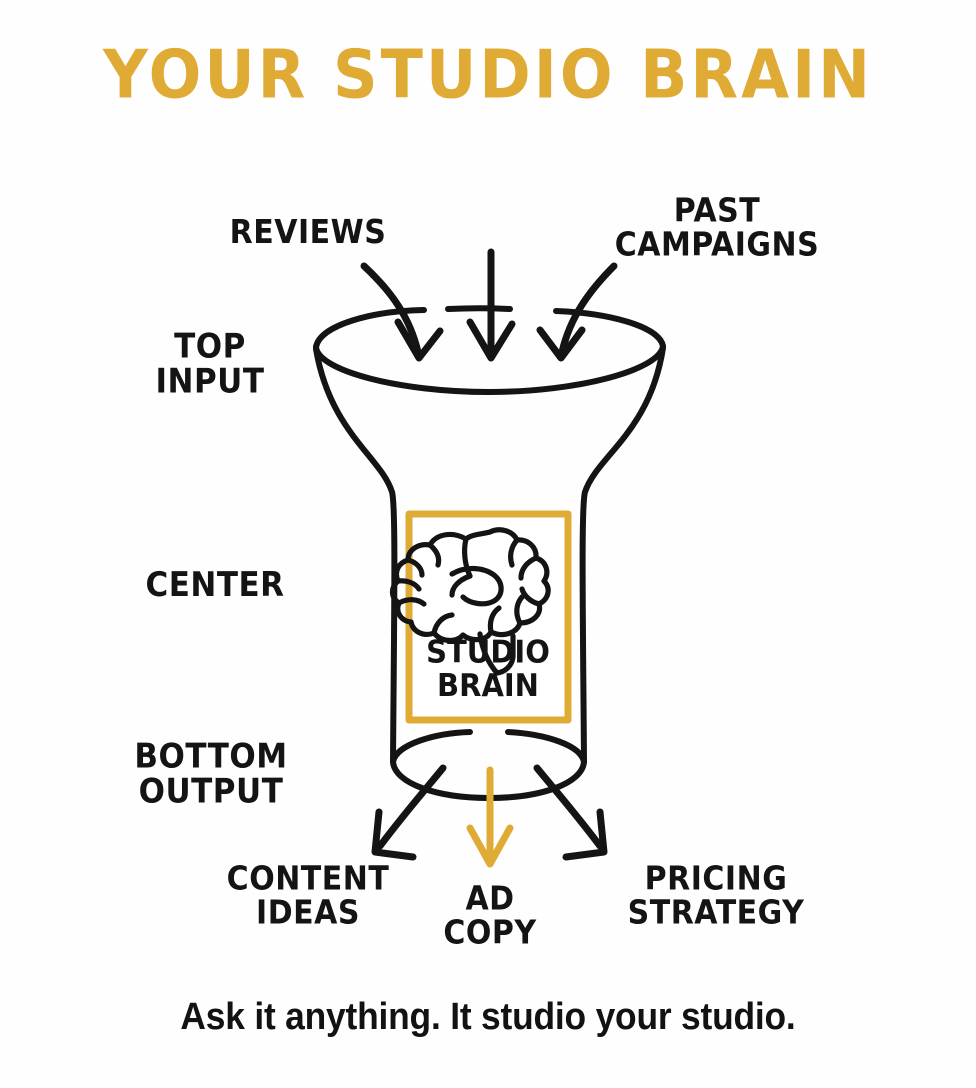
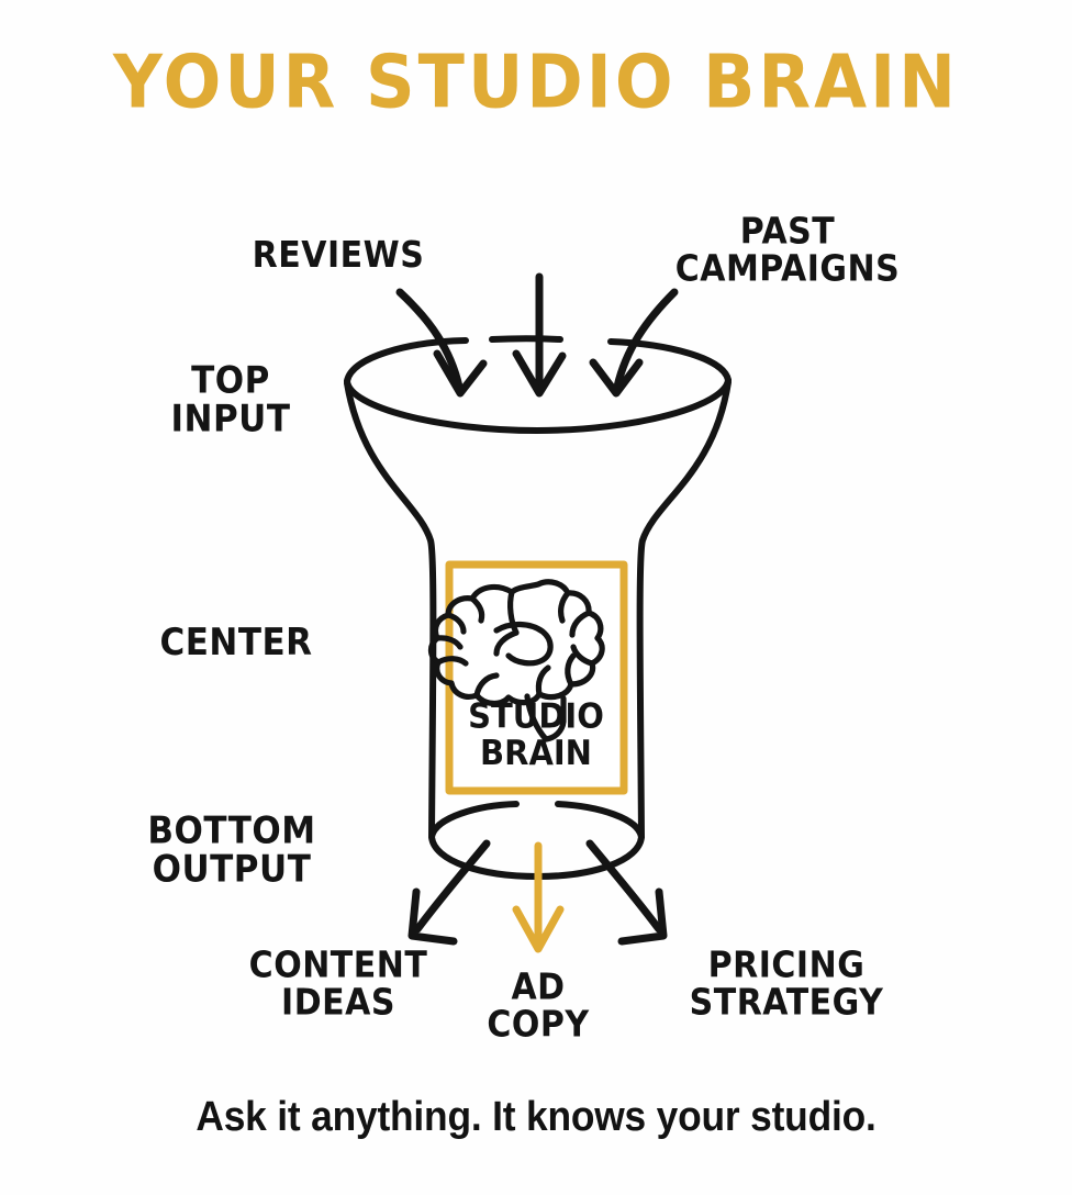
  YOUR STUDIO BRAIN
  REVIEWS
  PAST
  CAMPAIGNS
  TOP
  INPUT
  CENTER
  BOTTOM
  OUTPUT
  CONTENT
  IDEAS
  AD
  COPY
  PRICING
  STRATEGY
  STUDIO
  BRAIN
- Ask it anything. It studio your studio.
+ Ask it anything. It knows your studio.
